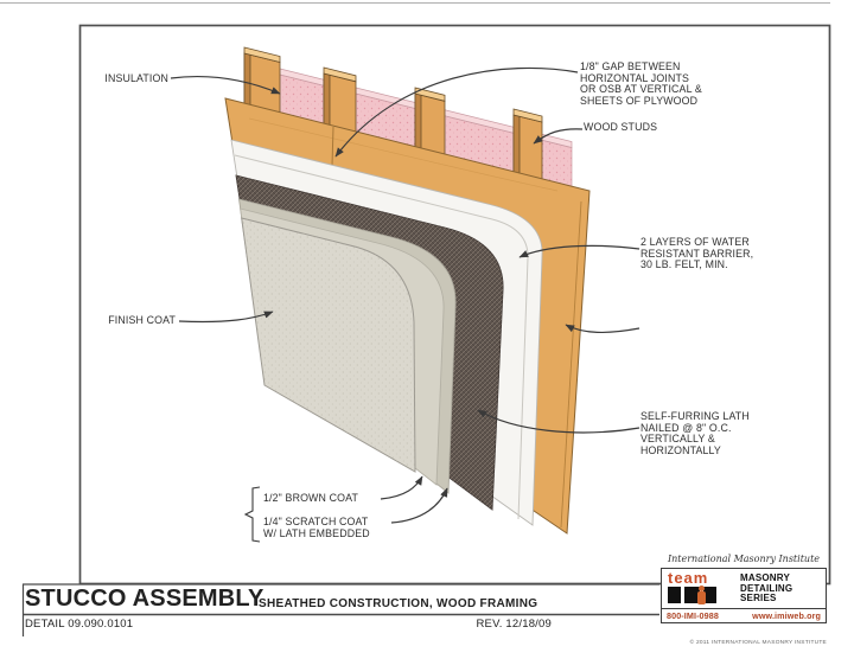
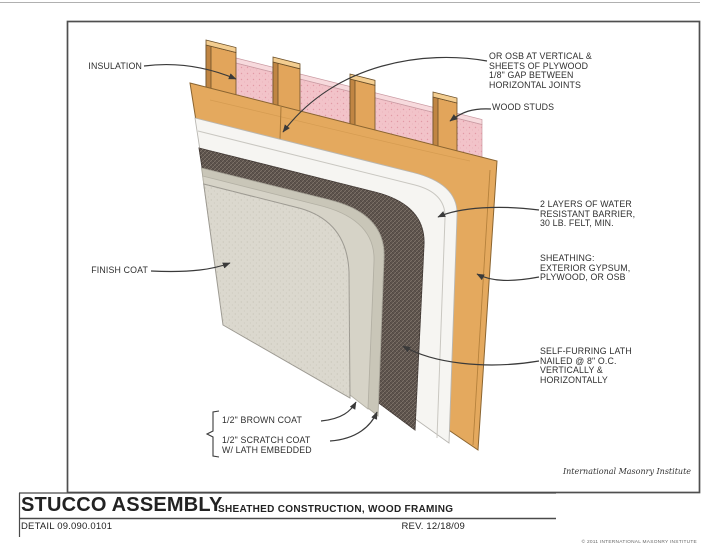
  INSULATION
- 1/8" GAP BETWEEN
+ OR OSB AT VERTICAL &
- HORIZONTAL JOINTS
+ SHEETS OF PLYWOOD
- OR OSB AT VERTICAL &
+ 1/8" GAP BETWEEN
- SHEETS OF PLYWOOD
+ HORIZONTAL JOINTS
  WOOD STUDS
  2 LAYERS OF WATER
  RESISTANT BARRIER,
  30 LB. FELT, MIN.
+ SHEATHING:
+ EXTERIOR GYPSUM,
+ PLYWOOD, OR OSB
  SELF-FURRING LATH
  NAILED @ 8" O.C.
  VERTICALLY &
  HORIZONTALLY
  FINISH COAT
  1/2" BROWN COAT
- 1/4" SCRATCH COAT
+ 1/2" SCRATCH COAT
  W/ LATH EMBEDDED
  STUCCO ASSEMBLY
  SHEATHED CONSTRUCTION, WOOD FRAMING
  DETAIL 09.090.0101
  REV. 12/18/09
  International Masonry Institute
- team
- MASONRY
- DETAILING
- SERIES
- 800-IMI-0988
- www.imiweb.org
